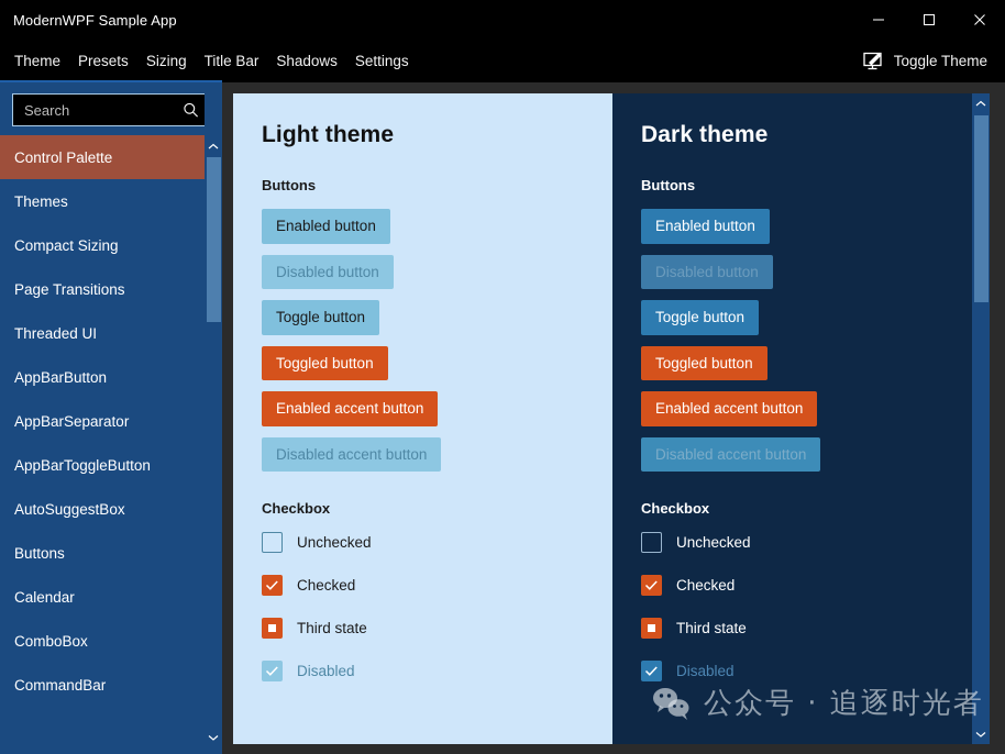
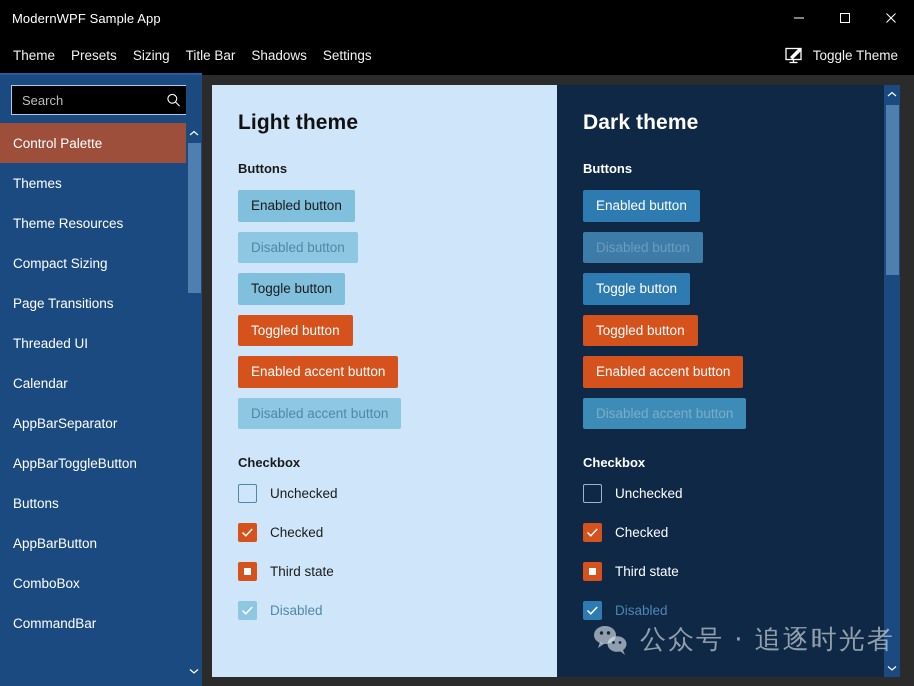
  ModernWPF Sample App
  Theme
  Presets
  Sizing
  Title Bar
  Shadows
  Settings
  Toggle Theme
  Search
  Control Palette
  Themes
+ Theme Resources
  Compact Sizing
  Page Transitions
  Threaded UI
- AppBarButton
+ Calendar
  AppBarSeparator
  AppBarToggleButton
- AutoSuggestBox
  Buttons
- Calendar
+ AppBarButton
  ComboBox
  CommandBar
  Light theme
  Buttons
  Enabled button
  Disabled button
  Toggle button
  Toggled button
  Enabled accent button
  Disabled accent button
  Checkbox
  Unchecked
  Checked
  Third state
  Disabled
  Dark theme
  Buttons
  Enabled button
  Disabled button
  Toggle button
  Toggled button
  Enabled accent button
  Disabled accent button
  Checkbox
  Unchecked
  Checked
  Third state
  Disabled
  公众号 · 追逐时光者
